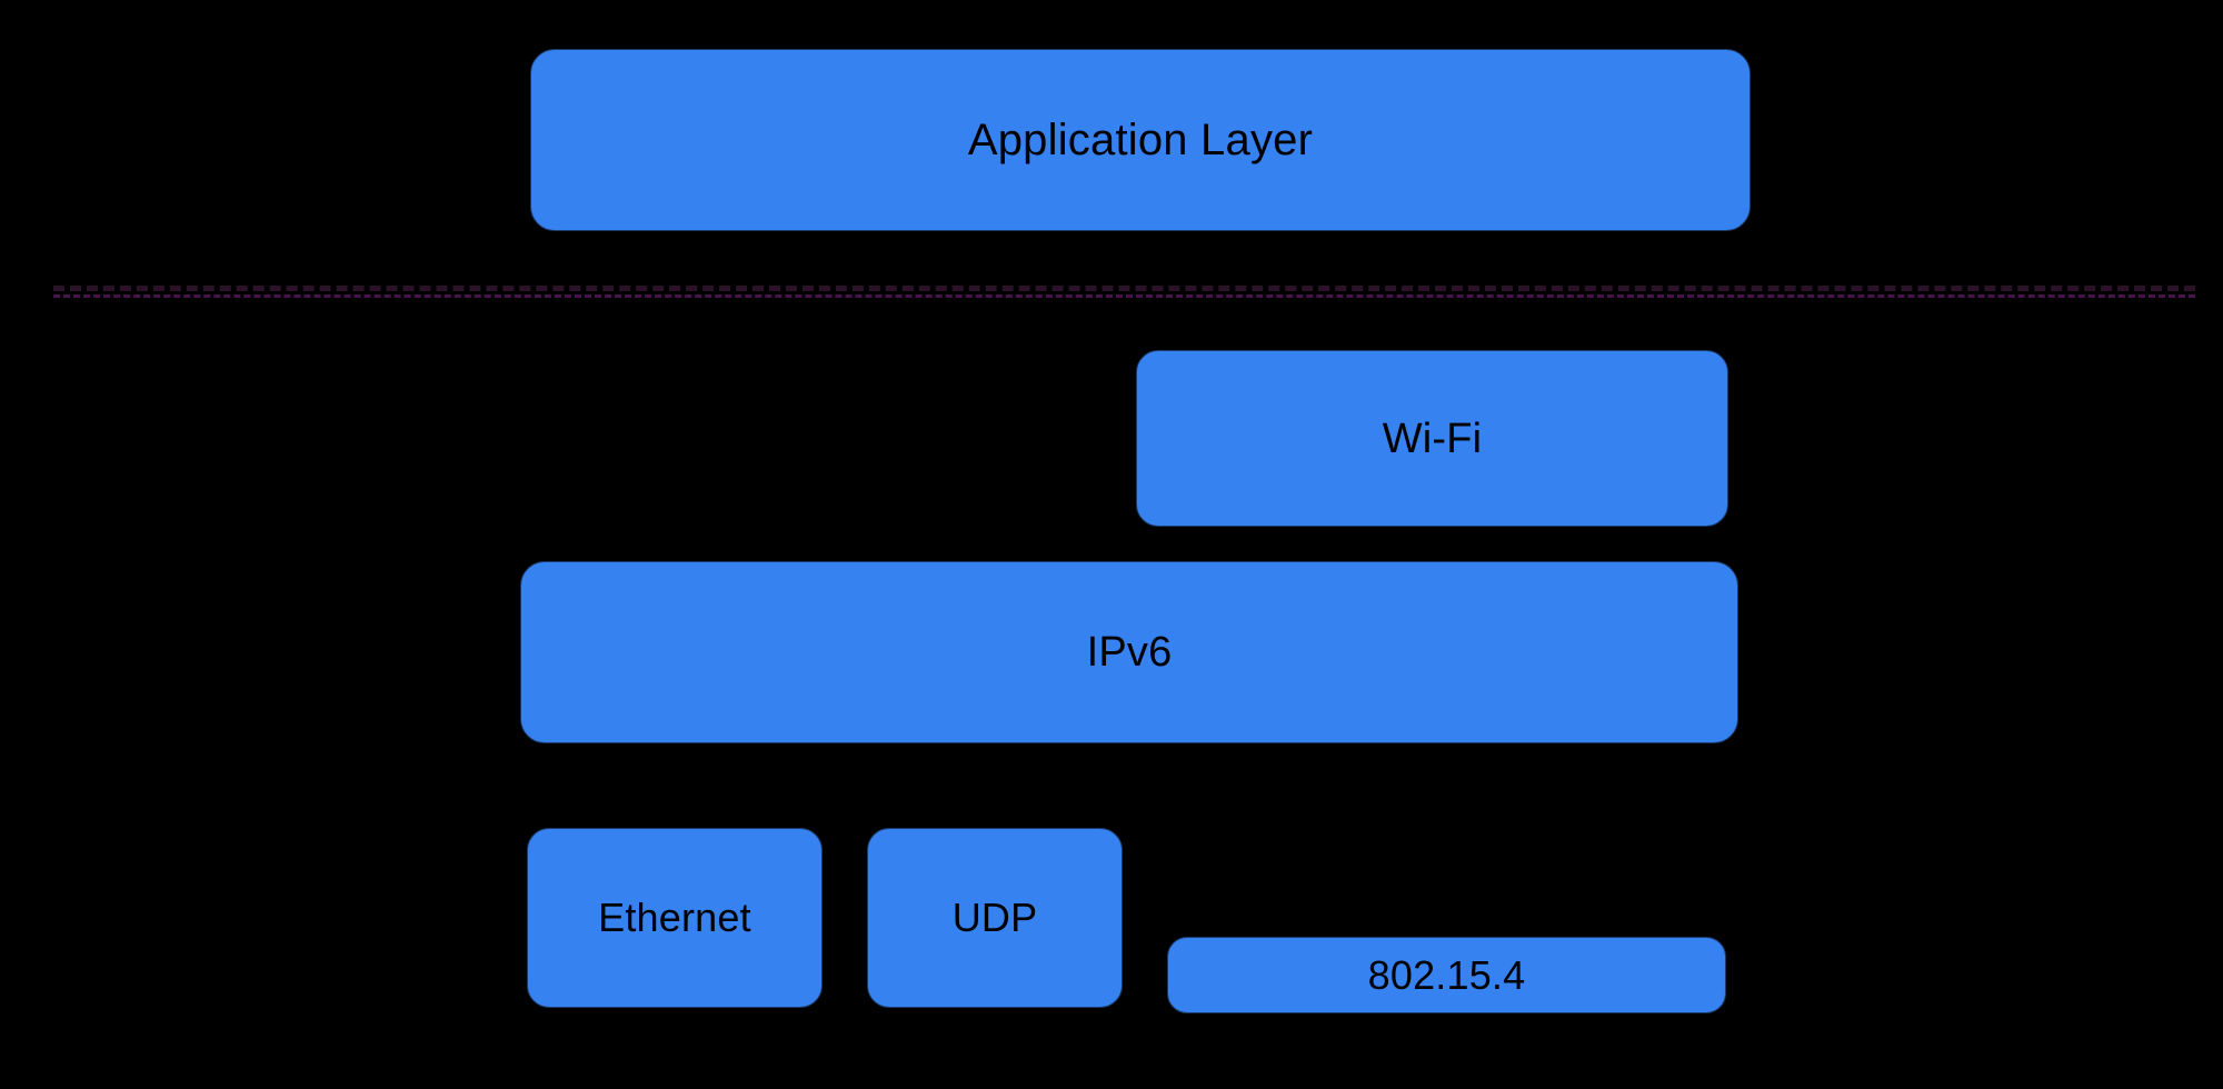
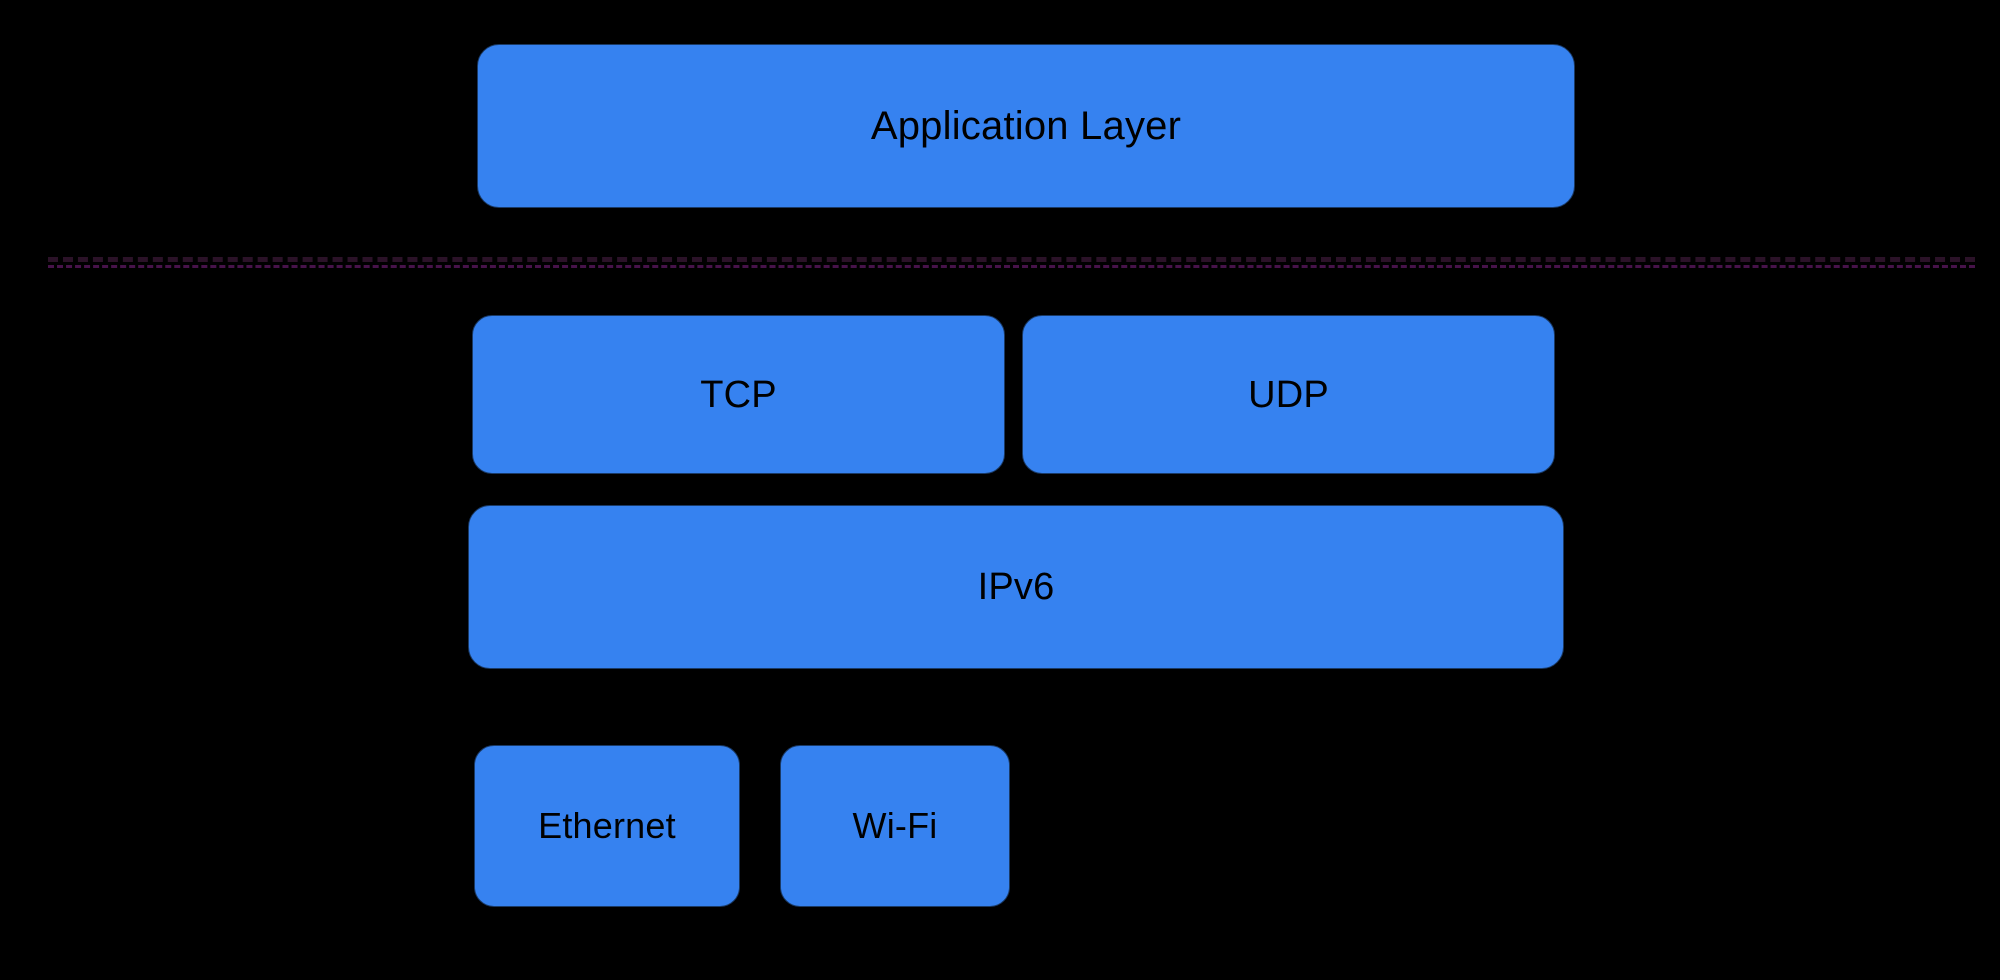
  Application Layer
+ TCP
- Wi-Fi
+ UDP
  IPv6
  Ethernet
- UDP
+ Wi-Fi
- 802.15.4
